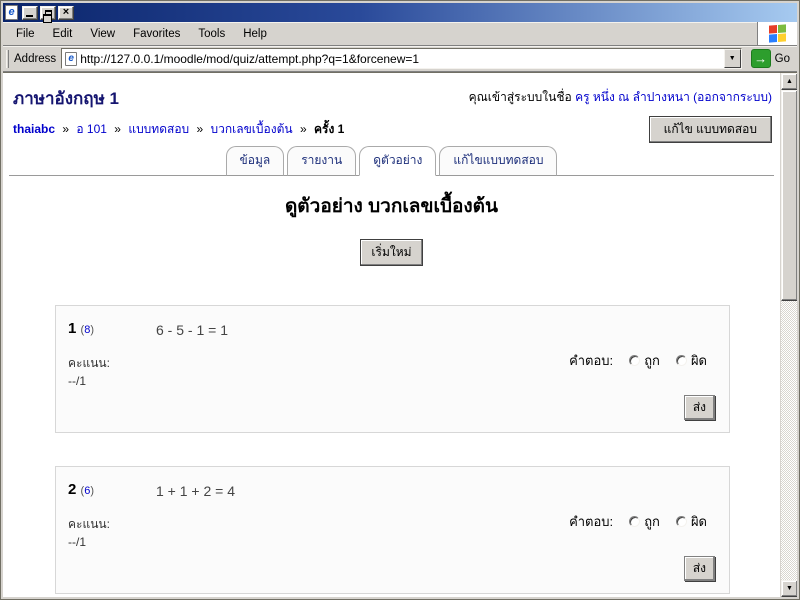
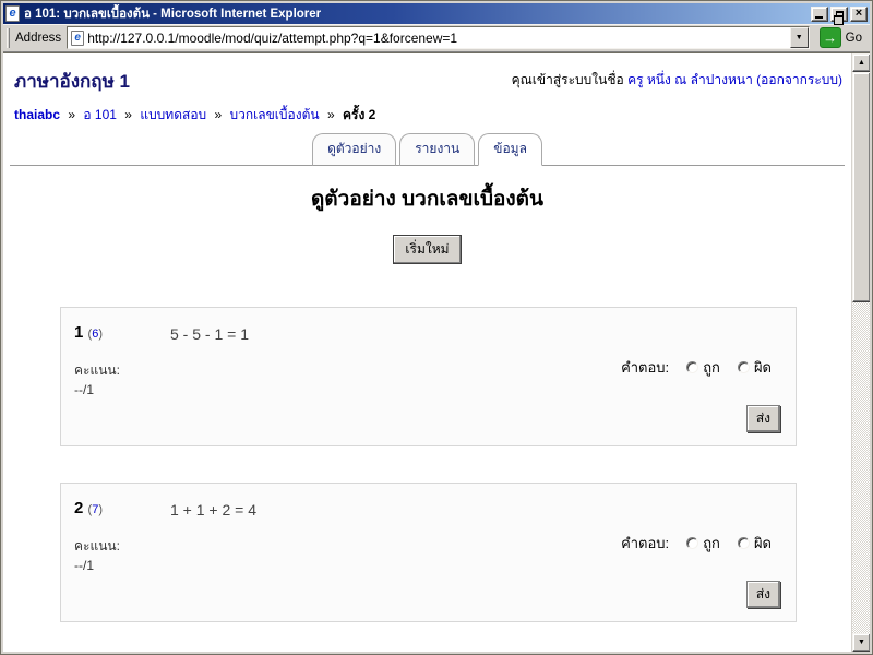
  e
+ อ 101: บวกเลขเบื้องต้น - Microsoft Internet Explorer
  ×
- File
- Edit
- View
- Favorites
- Tools
- Help
  Address
  e
  http://127.0.0.1/moodle/mod/quiz/attempt.php?q=1&forcenew=1
  →
  Go
  ภาษาอังกฤษ 1
  คุณเข้าสู่ระบบในชื่อ ครู หนึ่ง ณ ลำปางหนา (ออกจากระบบ)
- thaiabc » อ 101 » แบบทดสอบ » บวกเลขเบื้องต้น » ครั้ง 1
+ thaiabc » อ 101 » แบบทดสอบ » บวกเลขเบื้องต้น » ครั้ง 2
- แก้ไข แบบทดสอบ
- ข้อมูล
+ ดูตัวอย่าง
  รายงาน
- ดูตัวอย่าง
+ ข้อมูล
- แก้ไขแบบทดสอบ
  ดูตัวอย่าง บวกเลขเบื้องต้น
  เริ่มใหม่
- 1 (8)
+ 1 (6)
  คะแนน:
  --/1
- 6 - 5 - 1 = 1
+ 5 - 5 - 1 = 1
  คำตอบ:
  ถูก
  ผิด
  ส่ง
- 2 (6)
+ 2 (7)
  คะแนน:
  --/1
  1 + 1 + 2 = 4
  คำตอบ:
  ถูก
  ผิด
  ส่ง
